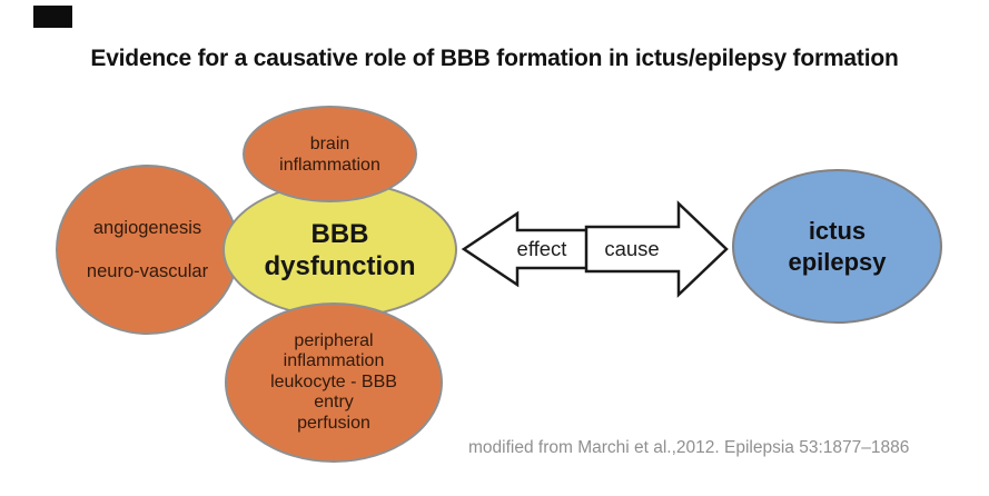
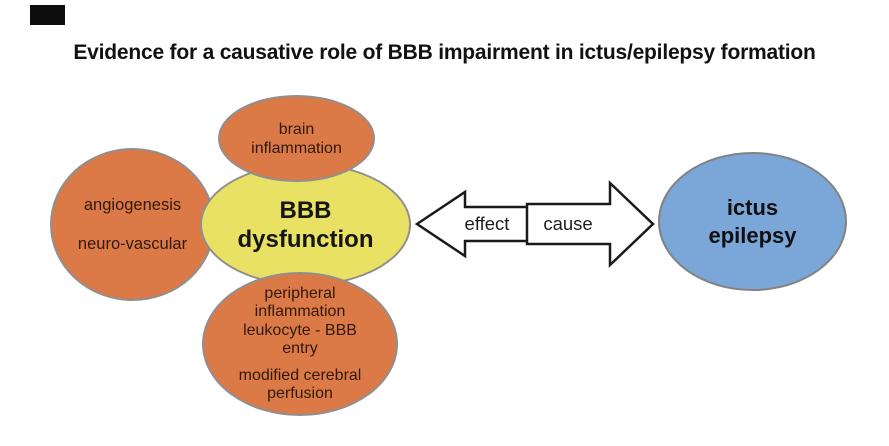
- Evidence for a causative role of BBB formation in ictus/epilepsy formation
+ Evidence for a causative role of BBB impairment in ictus/epilepsy formation
  brain
  inflammation
  angiogenesis
  neuro-vascular
  BBB
  dysfunction
  peripheral
  inflammation
  leukocyte - BBB
  entry
+ modified cerebral
  perfusion
  ictus
  epilepsy
  effect
  cause
- modified from Marchi et al.,2012. Epilepsia 53:1877–1886
